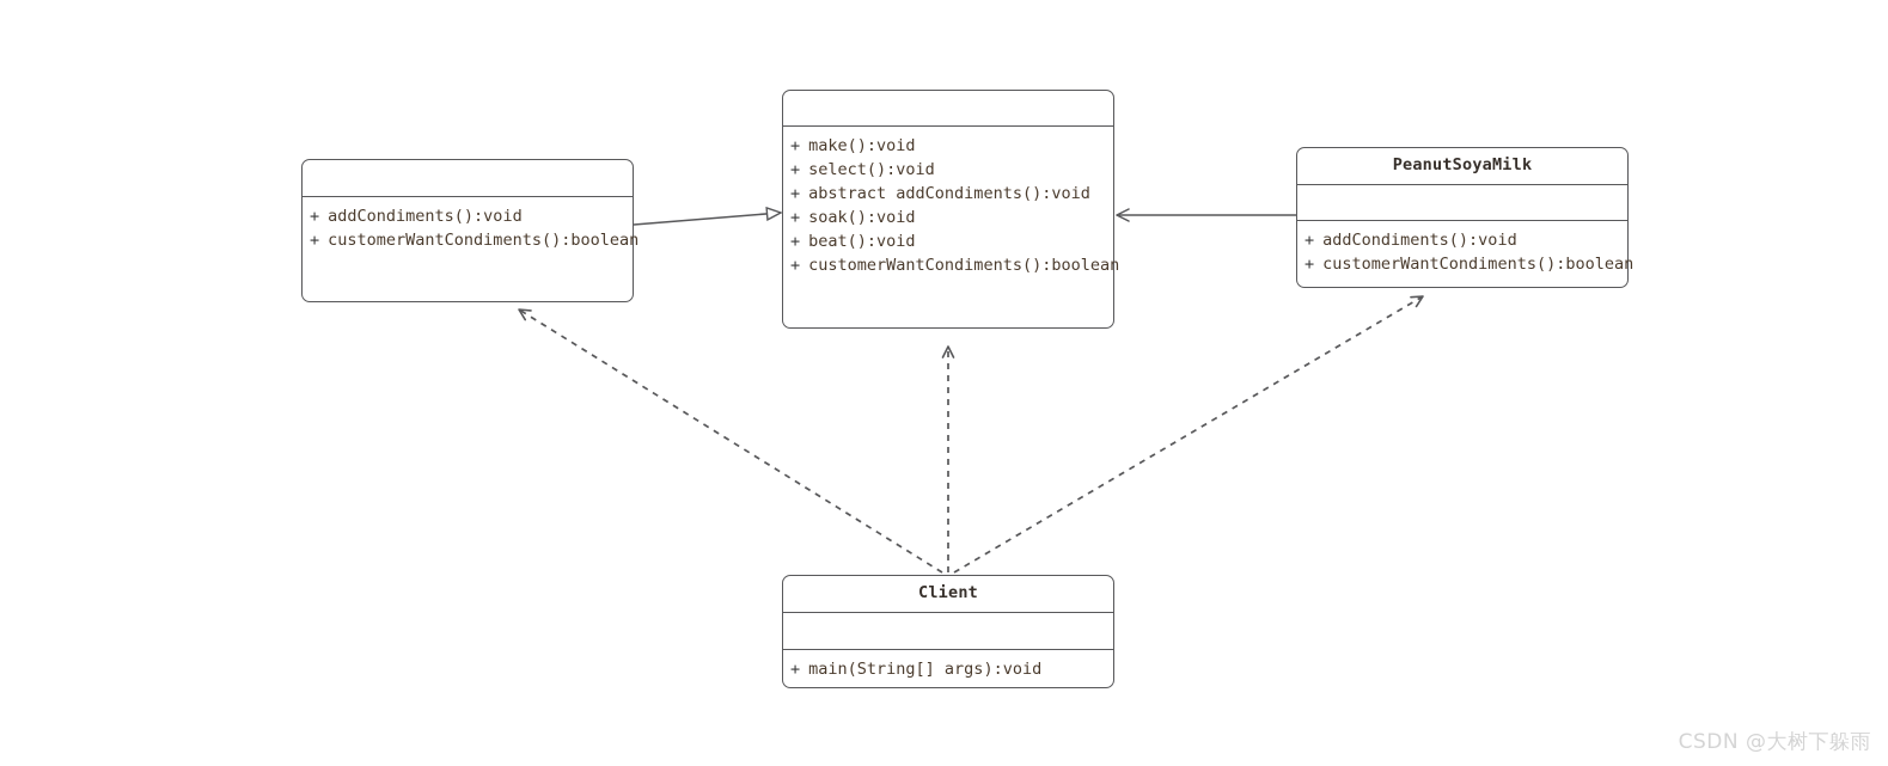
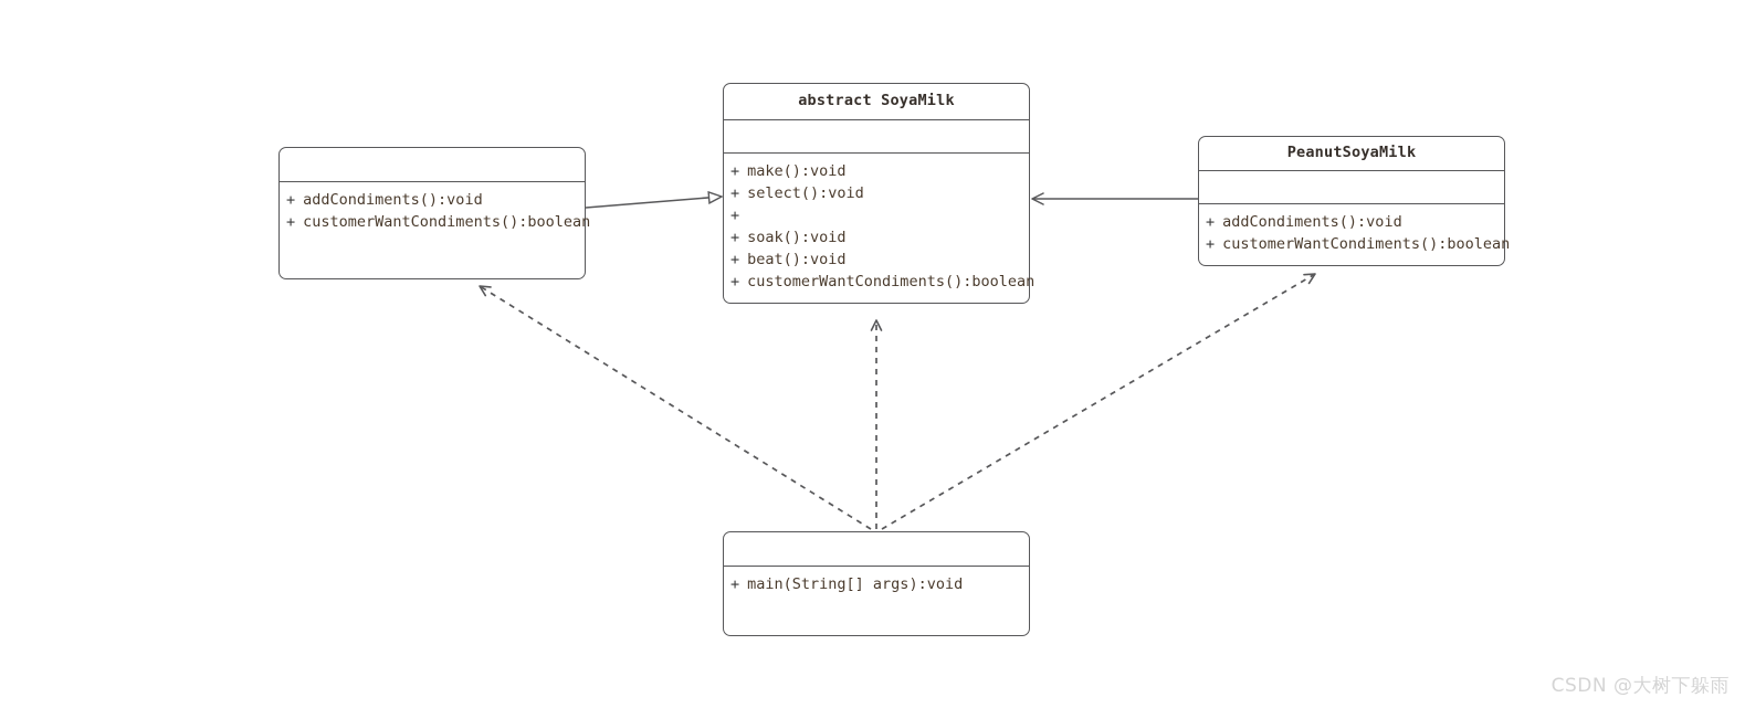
+ abstract SoyaMilk
  +
  make():void
  +
  select():void
  +
- abstract addCondiments():void
  +
  soak():void
  +
  beat():void
  +
  customerWantCondiments():boolean
  +
  addCondiments():void
  +
  customerWantCondiments():boolean
  PeanutSoyaMilk
  +
  addCondiments():void
  +
  customerWantCondiments():boolean
- Client
  +
  main(String[] args):void
  CSDN @大树下躲雨
